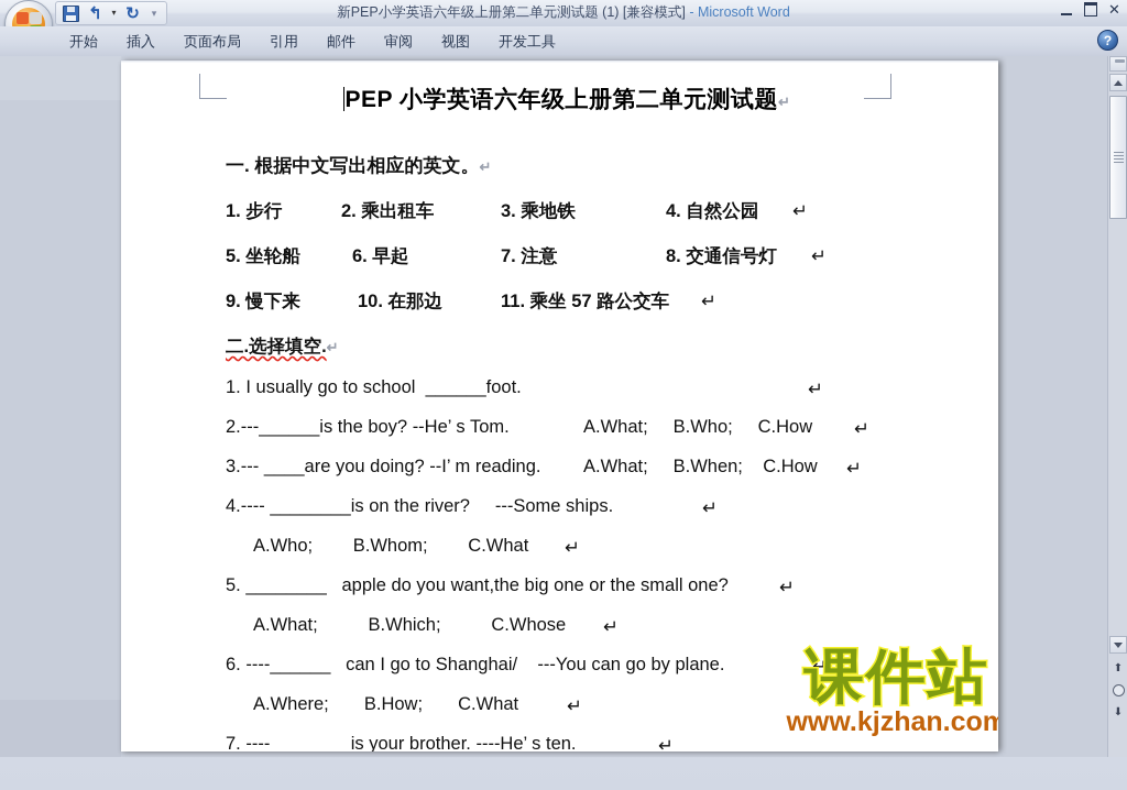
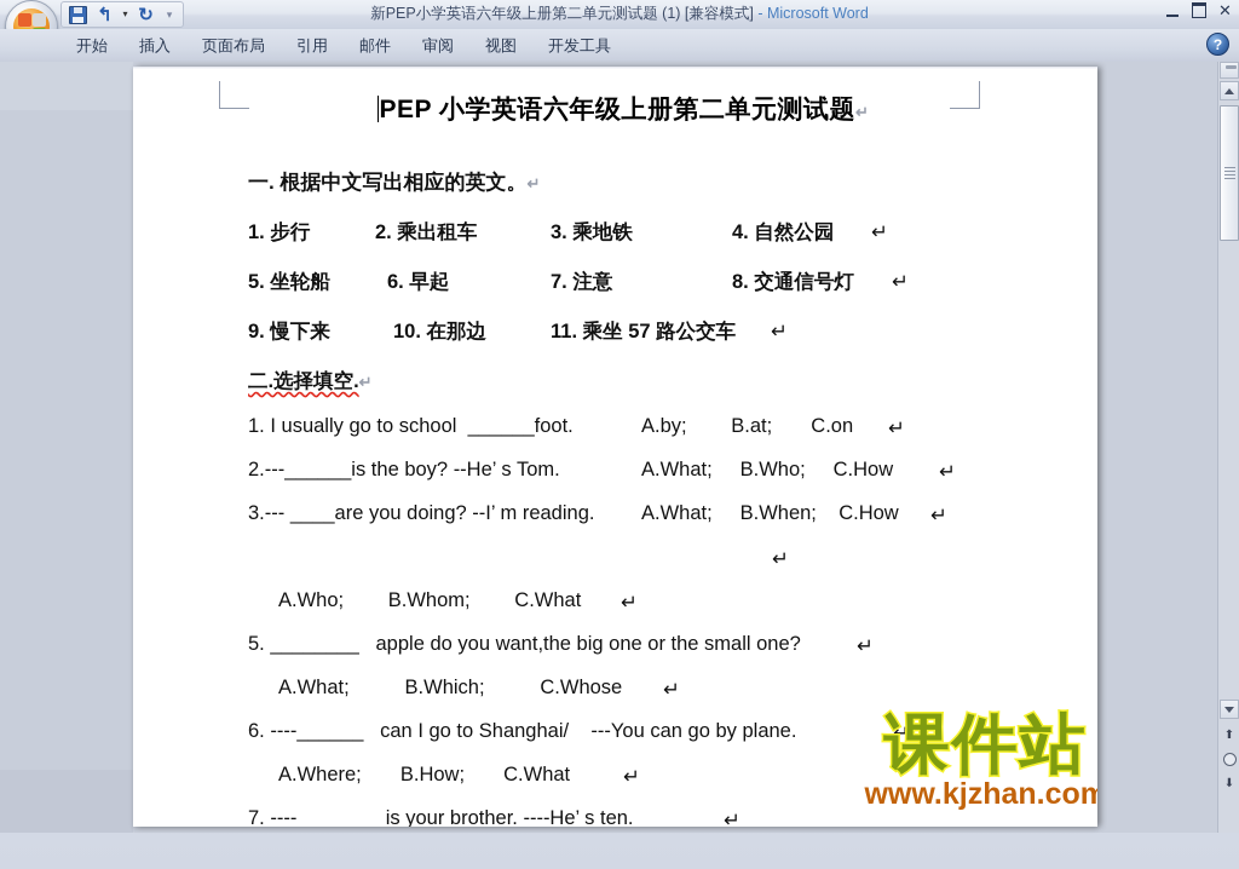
  新PEP小学英语六年级上册第二单元测试题 (1) [兼容模式] - Microsoft Word
  ✕
  ↰
  ▾
  ↻
  ▾
  开始
  插入
  页面布局
  引用
  邮件
  审阅
  视图
  开发工具
  ?
  PEP 小学英语六年级上册第二单元测试题↵
  一. 根据中文写出相应的英文。↵
  1. 步行
  2. 乘出租车
  3. 乘地铁
  4. 自然公园
  ↵
  5. 坐轮船
  6. 早起
  7. 注意
  8. 交通信号灯
  ↵
  9. 慢下来
  10. 在那边
  11. 乘坐 57 路公交车
  ↵
  二.选择填空.↵
  1. I usually go to school ______foot.
+ A.by; B.at; C.on
  ↵
  2.---______is the boy? --He’ s Tom.
  A.What; B.Who; C.How
  ↵
  3.--- ____are you doing? --I’ m reading.
  A.What; B.When; C.How
  ↵
- 4.---- ________is on the river? ---Some ships.
  ↵
  A.Who; B.Whom; C.What
  ↵
  5. ________ apple do you want,the big one or the small one?
  ↵
  A.What; B.Which; C.Whose
  ↵
  6. ----______ can I go to Shanghai/ ---You can go by plane.
  ↵
  A.Where; B.How; C.What
  ↵
  7. ----________is your brother. ----He’ s ten.
  ↵
  课件站
  www.kjzhan.com
  ⬆
  ⬇
